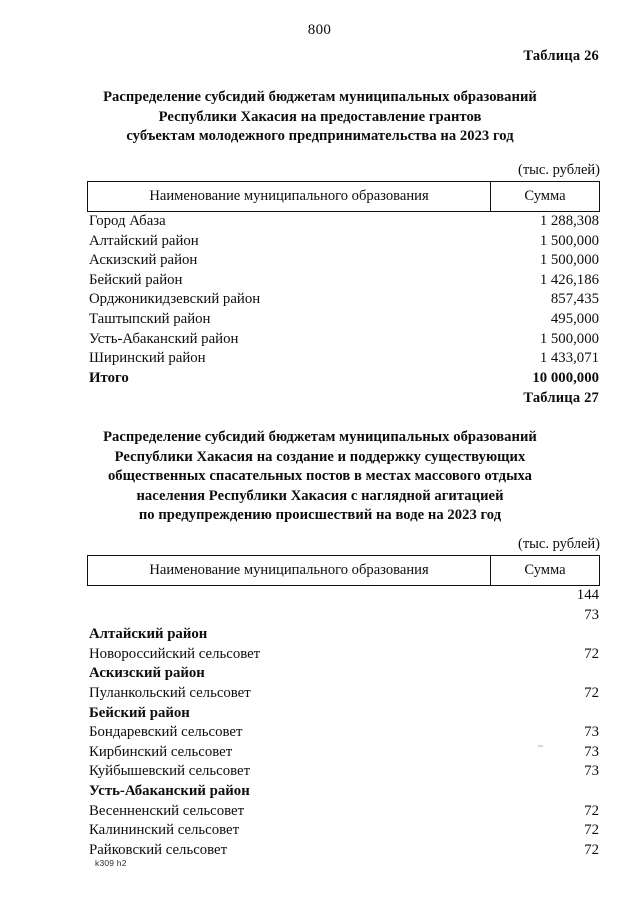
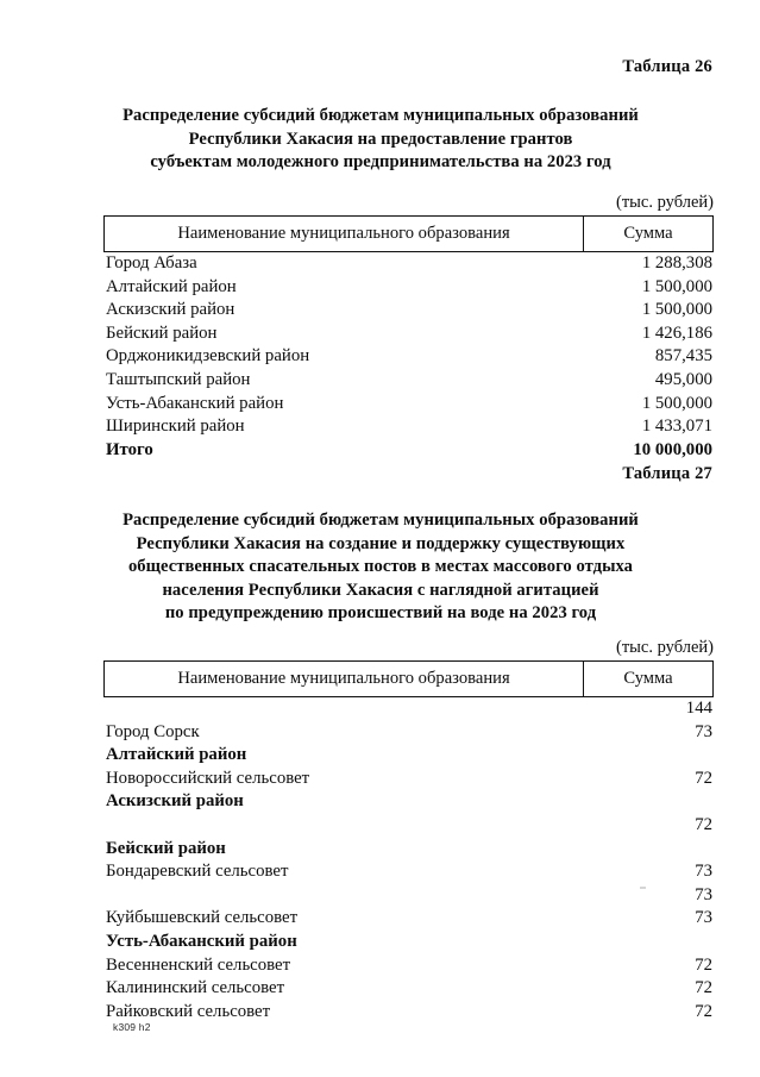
- 800
  Таблица 26
  Распределение субсидий бюджетам муниципальных образований
  Республики Хакасия на предоставление грантов
  субъектам молодежного предпринимательства на 2023 год
  (тыс. рублей)
  Наименование муниципального образования
  Сумма
  Город Абаза
  1 288,308
  Алтайский район
  1 500,000
  Аскизский район
  1 500,000
  Бейский район
  1 426,186
  Орджоникидзевский район
  857,435
  Таштыпский район
  495,000
  Усть-Абаканский район
  1 500,000
  Ширинский район
  1 433,071
  Итого
  10 000,000
  Таблица 27
  Распределение субсидий бюджетам муниципальных образований
  Республики Хакасия на создание и поддержку существующих
  общественных спасательных постов в местах массового отдыха
  населения Республики Хакасия с наглядной агитацией
  по предупреждению происшествий на воде на 2023 год
  (тыс. рублей)
  Наименование муниципального образования
  Сумма
  144
+ Город Сорск
  73
  Алтайский район
  Новороссийский сельсовет
  72
  Аскизский район
- Пуланкольский сельсовет
  72
  Бейский район
  Бондаревский сельсовет
  73
- Кирбинский сельсовет
  73
  Куйбышевский сельсовет
  73
  Усть-Абаканский район
  Весенненский сельсовет
  72
  Калининский сельсовет
  72
  Райковский сельсовет
  72
  k309 h2
